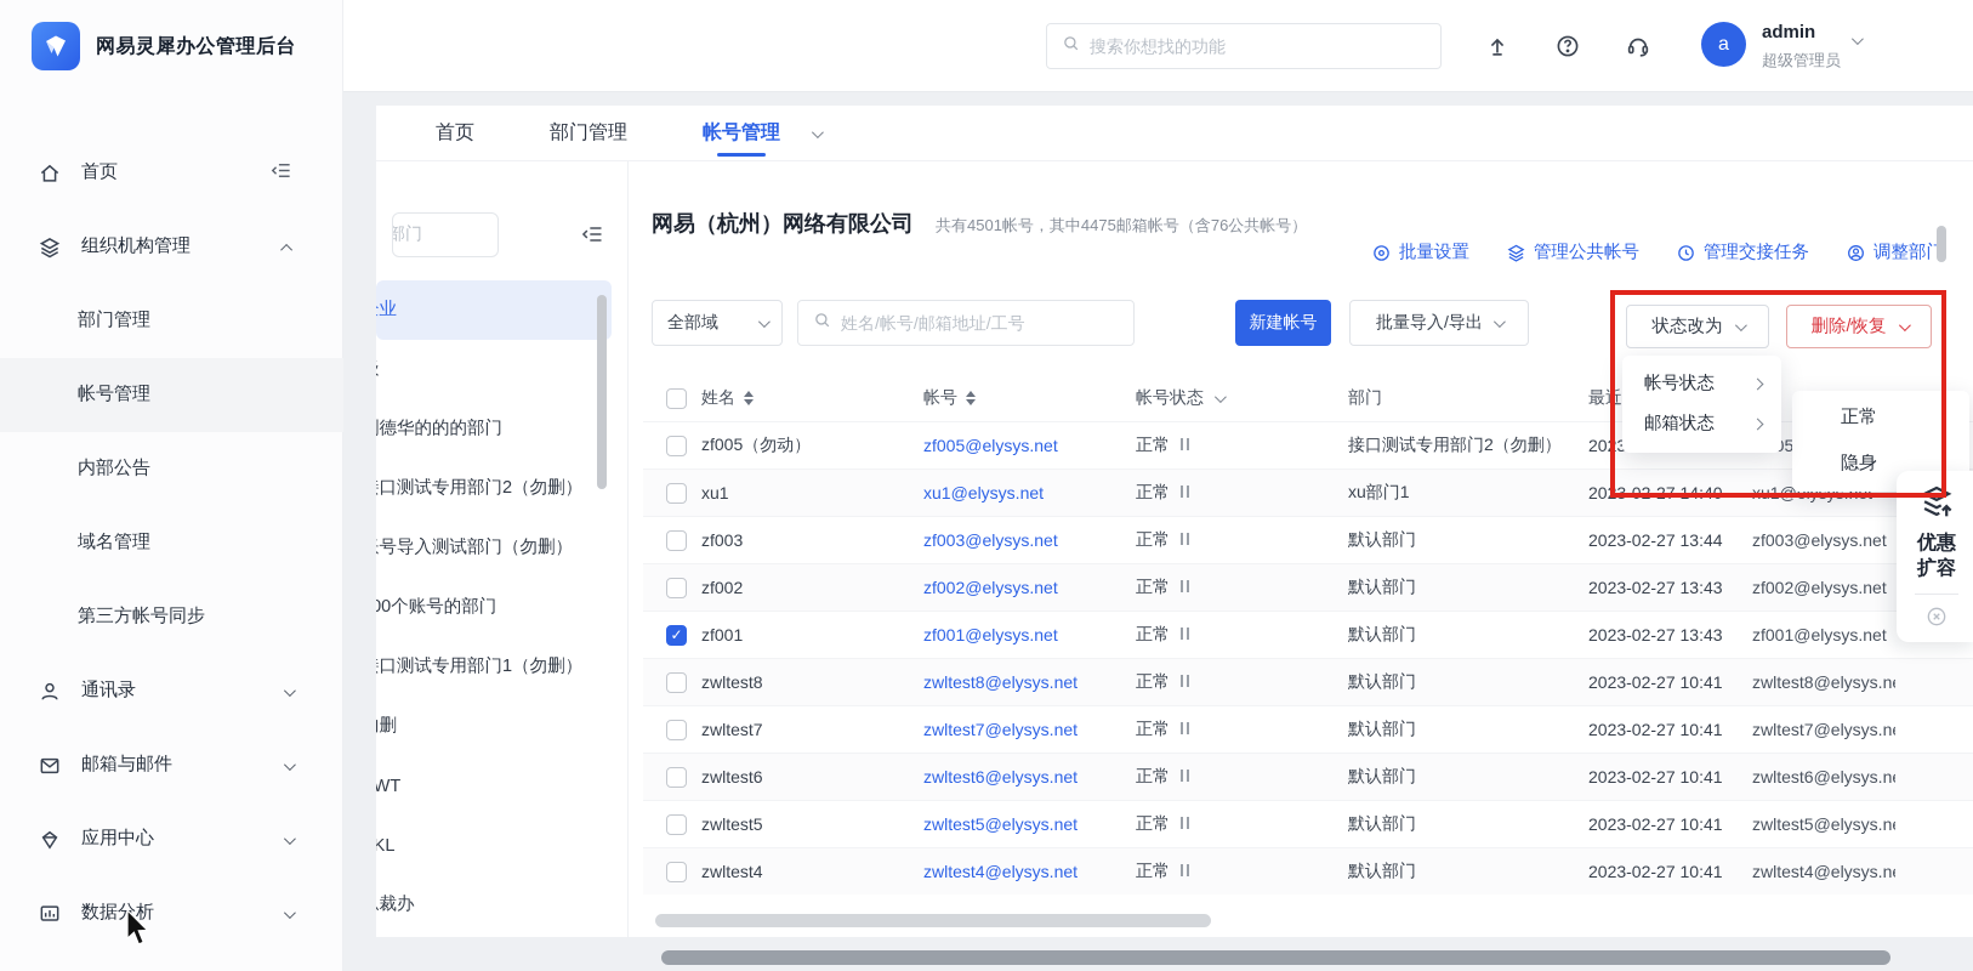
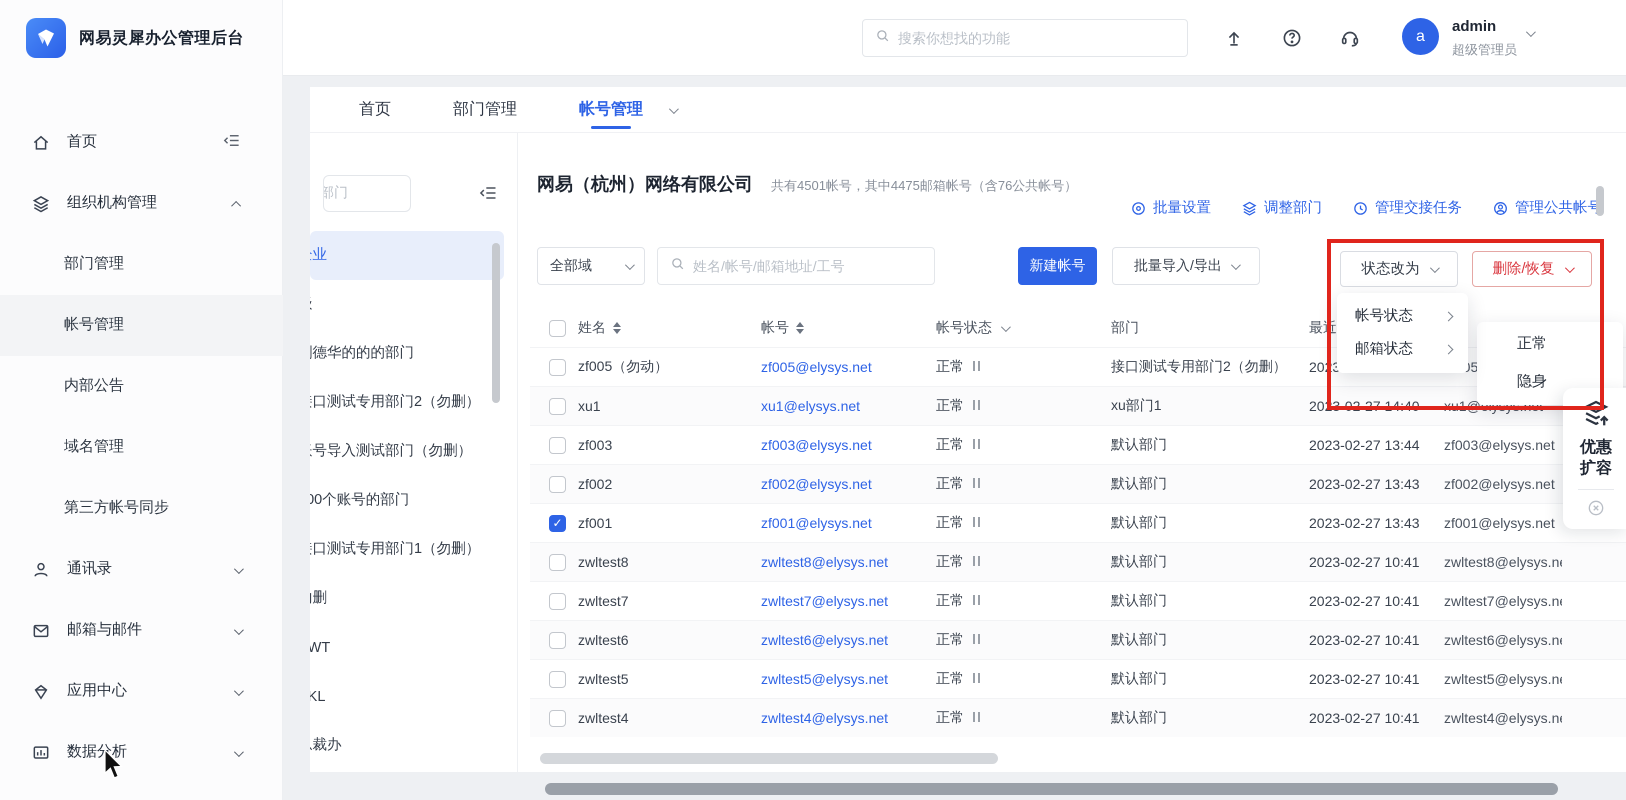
  搜索你想找的功能
  a
  admin
  超级管理员
  网易灵犀办公管理后台
  首页
  组织机构管理
  部门管理
  帐号管理
  内部公告
  域名管理
  第三方帐号同步
  通讯录
  邮箱与邮件
  应用中心
  数据析
  首页
  部门管理
  帐号管理
  德华的的的部门
  口测试专用部门2（勿删）
  号导入测试部门（勿删）
  00个账号的部门
  口测试专用部门1（勿删）
  网易（杭州）网络有限公司
  共有4501帐号，其中4475邮箱帐号（含76公共帐号）
  批量设置
- 管理公共帐号
+ 调整部门
  管理交接任务
- 调整部门
+ 管理公共帐号
  全部域
  姓名/帐号/邮箱地址/工号
  新建帐号
  批量导入/导出
  状态改为
  删除/恢复
  姓名
  帐号
  帐号状态
  部门
  zf005（勿动）
  zf005@elysys.net
  正常
  接口测试专用部门2（勿删）
  xu1
  xu1@elysys.net
  正常
  xu部门1
  2023-02-27 14:40
  xu1@elysys.net
  zf003
  zf003@elysys.net
  正常
  默认部门
  2023-02-27 13:44
  zf003@elysys.net
  zf002
  zf002@elysys.net
  正常
  默认部门
  2023-02-27 13:43
  zf002@elysys.net
  ✓
  zf001
  zf001@elysys.net
  正常
  默认部门
  2023-02-27 13:43
  zf001@elysys.net
  zwltest8
  zwltest8@elysys.net
  正常
  默认部门
  2023-02-27 10:41
  zwltest8@elysys.n
  zwltest7
  zwltest7@elysys.net
  正常
  默认部门
  2023-02-27 10:41
  zwltest7@elysys.n
  zwltest6
  zwltest6@elysys.net
  正常
  默认部门
  2023-02-27 10:41
  zwltest6@elysys.n
  zwltest5
  zwltest5@elysys.net
  正常
  默认部门
  2023-02-27 10:41
  zwltest5@elysys.n
  zwltest4
  zwltest4@elysys.net
  正常
  默认部门
  2023-02-27 10:41
  zwltest4@elysys.n
  帐号状态
  邮箱状态
  正常
  隐身
  优惠
  扩容
